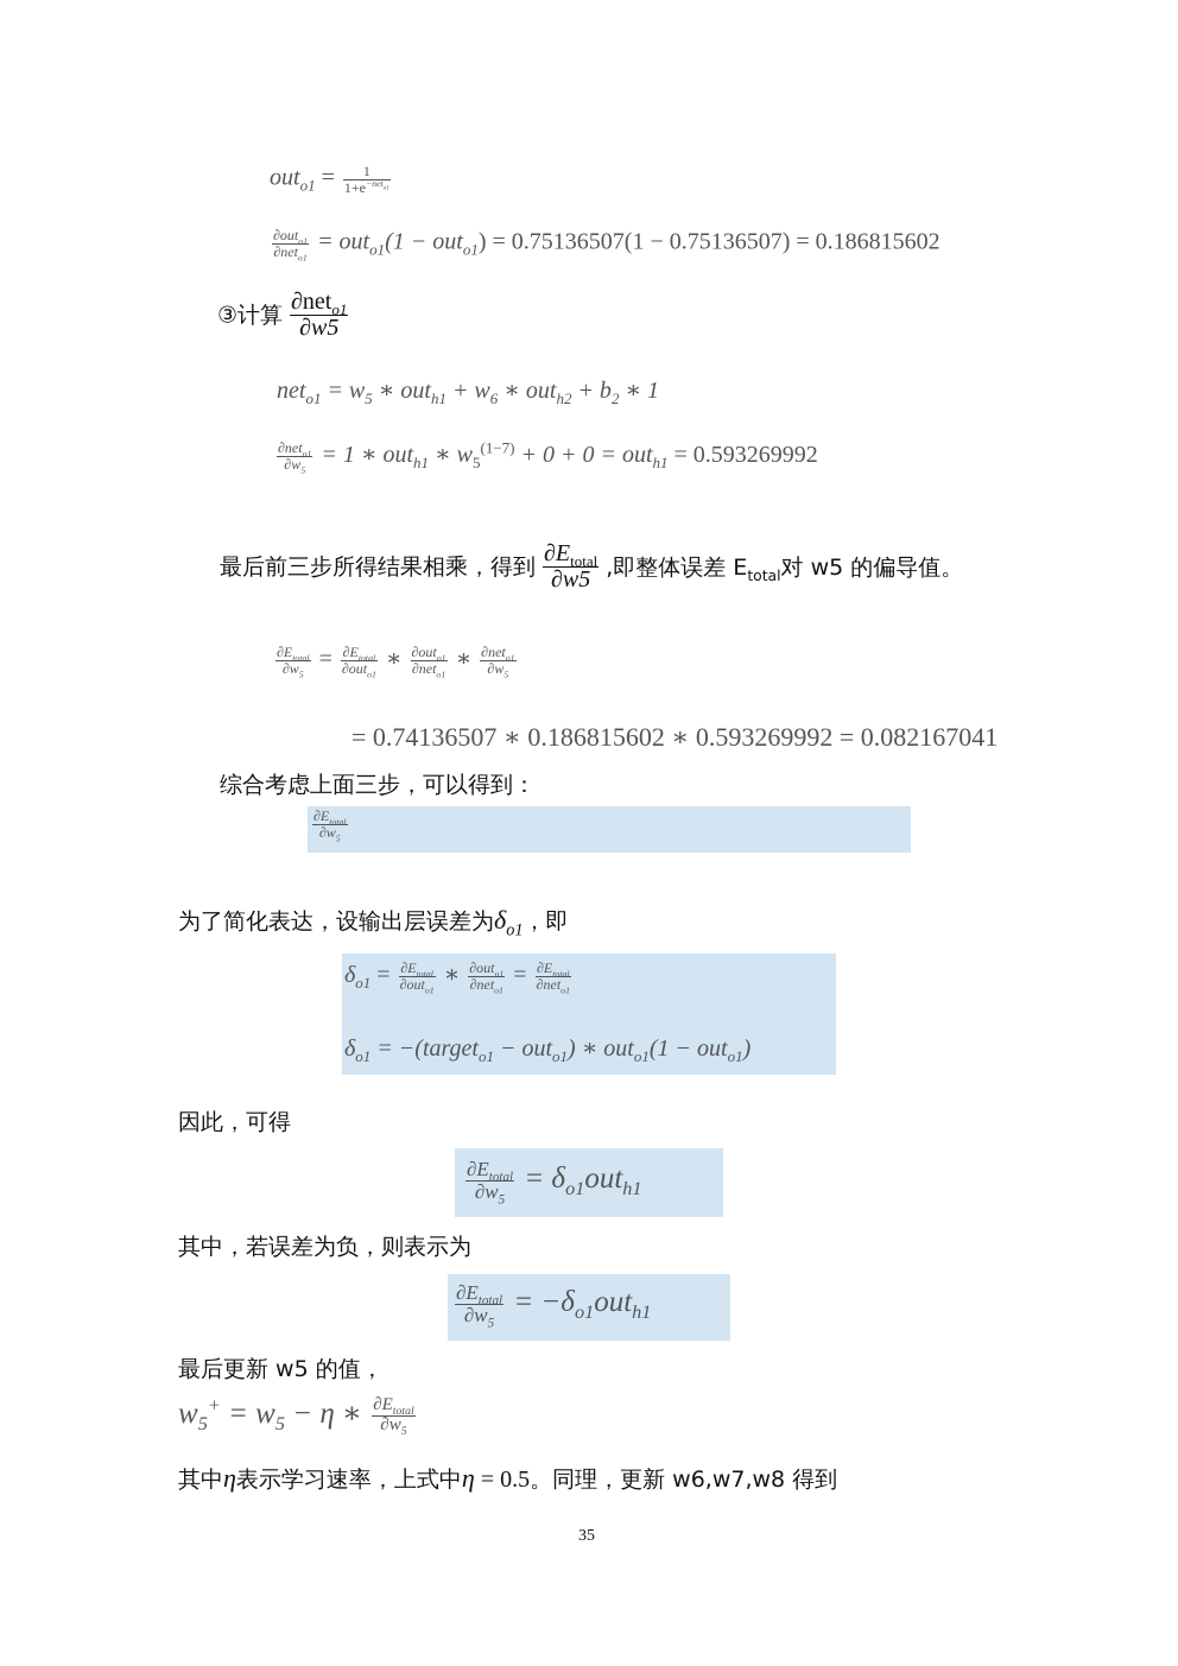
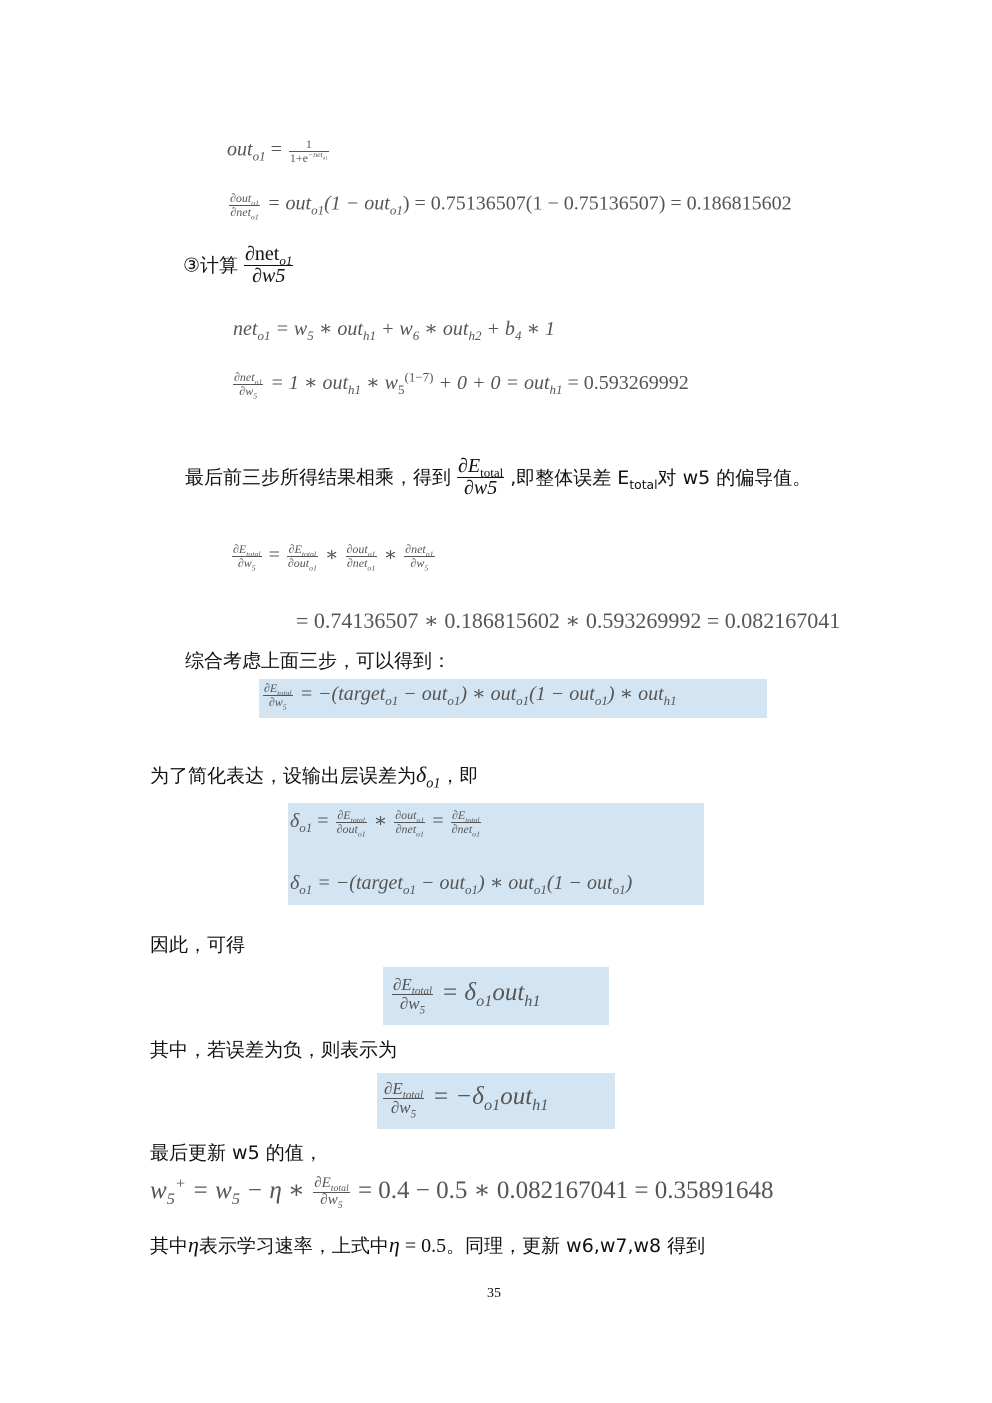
  outo1 =
  1
  1+e−net
  ∂outo1
  ∂neto1
  = outo1(1 − outo1) = 0.75136507(1 − 0.75136507) = 0.186815602
  ③计算
  ∂neto1
  ∂w5
- neto1 = w5 ∗ outh1 + w6 ∗ outh2 + b2 ∗ 1
+ neto1 = w5 ∗ outh1 + w6 ∗ outh2 + b4 ∗ 1
  ∂neto1
  ∂w5
  = 1 ∗ outh1 ∗ w5(1−7) + 0 + 0 = outh1 = 0.593269992
  最后前三步所得结果相乘，得到
  ∂Etotal
  ∂w5
  ,即整体误差 Etotal对 w5 的偏导值。
  ∂Etotal
  ∂w5
  =
  ∂Etotal
  ∂outo1
  ∗
  ∂outo1
  ∂neto1
  ∗
  ∂neto1
  ∂w5
  = 0.74136507 ∗ 0.186815602 ∗ 0.593269992 = 0.082167041
  综合考虑上面三步，可以得到：
  ∂Etotal
  ∂w5
+ = −(targeto1 − outo1) ∗ outo1(1 − outo1) ∗ outh1
  为了简化表达，设输出层误差为δo1，即
  δo1 =
  ∂Etotal
  ∂outo1
  ∗
  ∂outo1
  ∂neto1
  =
  ∂Etotal
  ∂neto1
  δo1 = −(targeto1 − outo1) ∗ outo1(1 − outo1)
  因此，可得
  ∂Etotal
  ∂w5
  = δo1outh1
  其中，若误差为负，则表示为
  ∂Etotal
  ∂w5
  = −δo1outh1
  最后更新 w5 的值，
  w5+ = w5 − η ∗
  ∂Etotal
  ∂w5
+ = 0.4 − 0.5 ∗ 0.082167041 = 0.35891648
  其中η表示学习速率，上式中η = 0.5。同理，更新 w6,w7,w8 得到
  35
